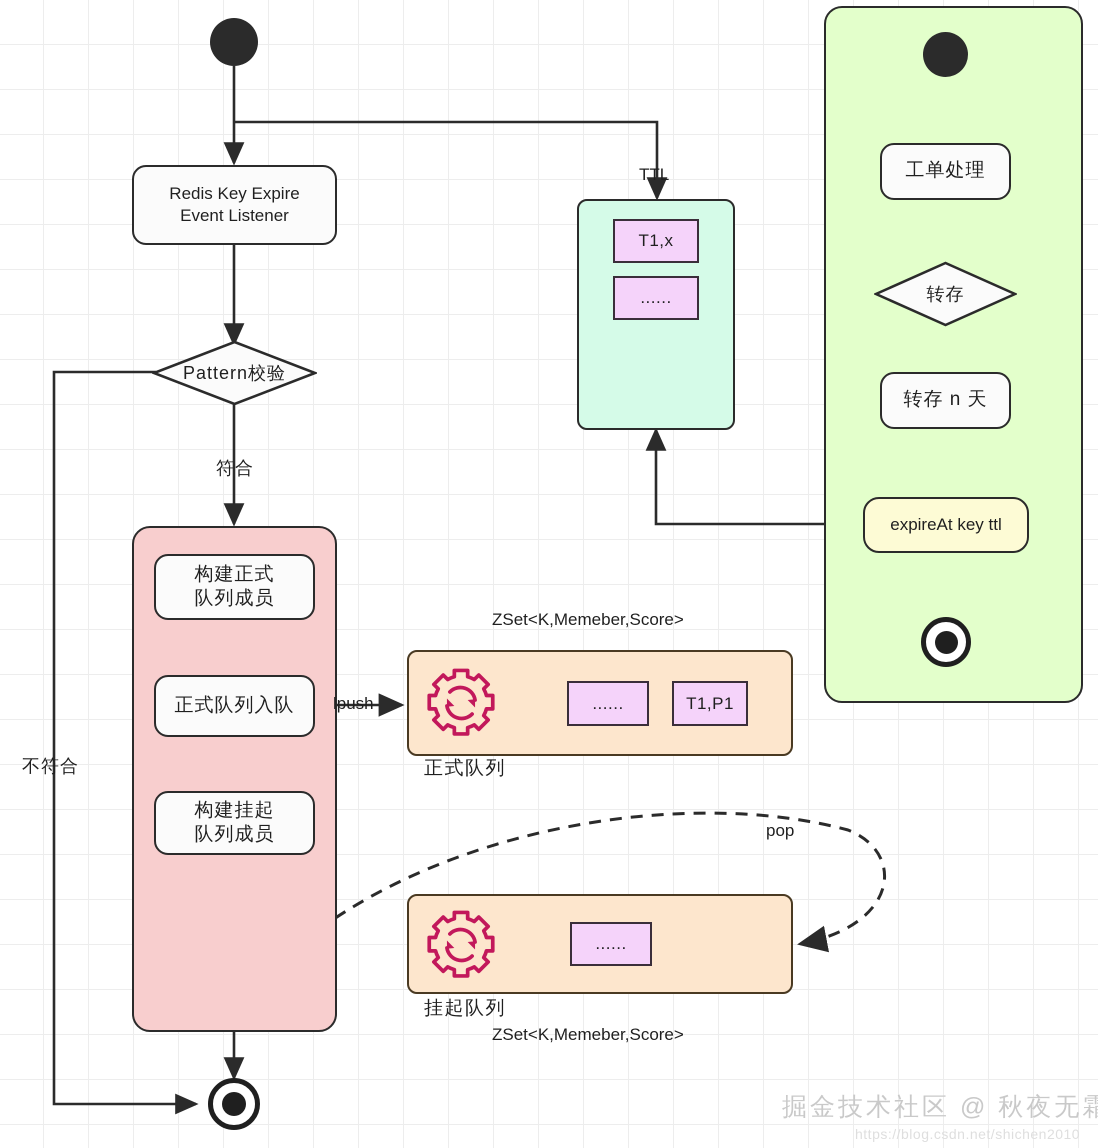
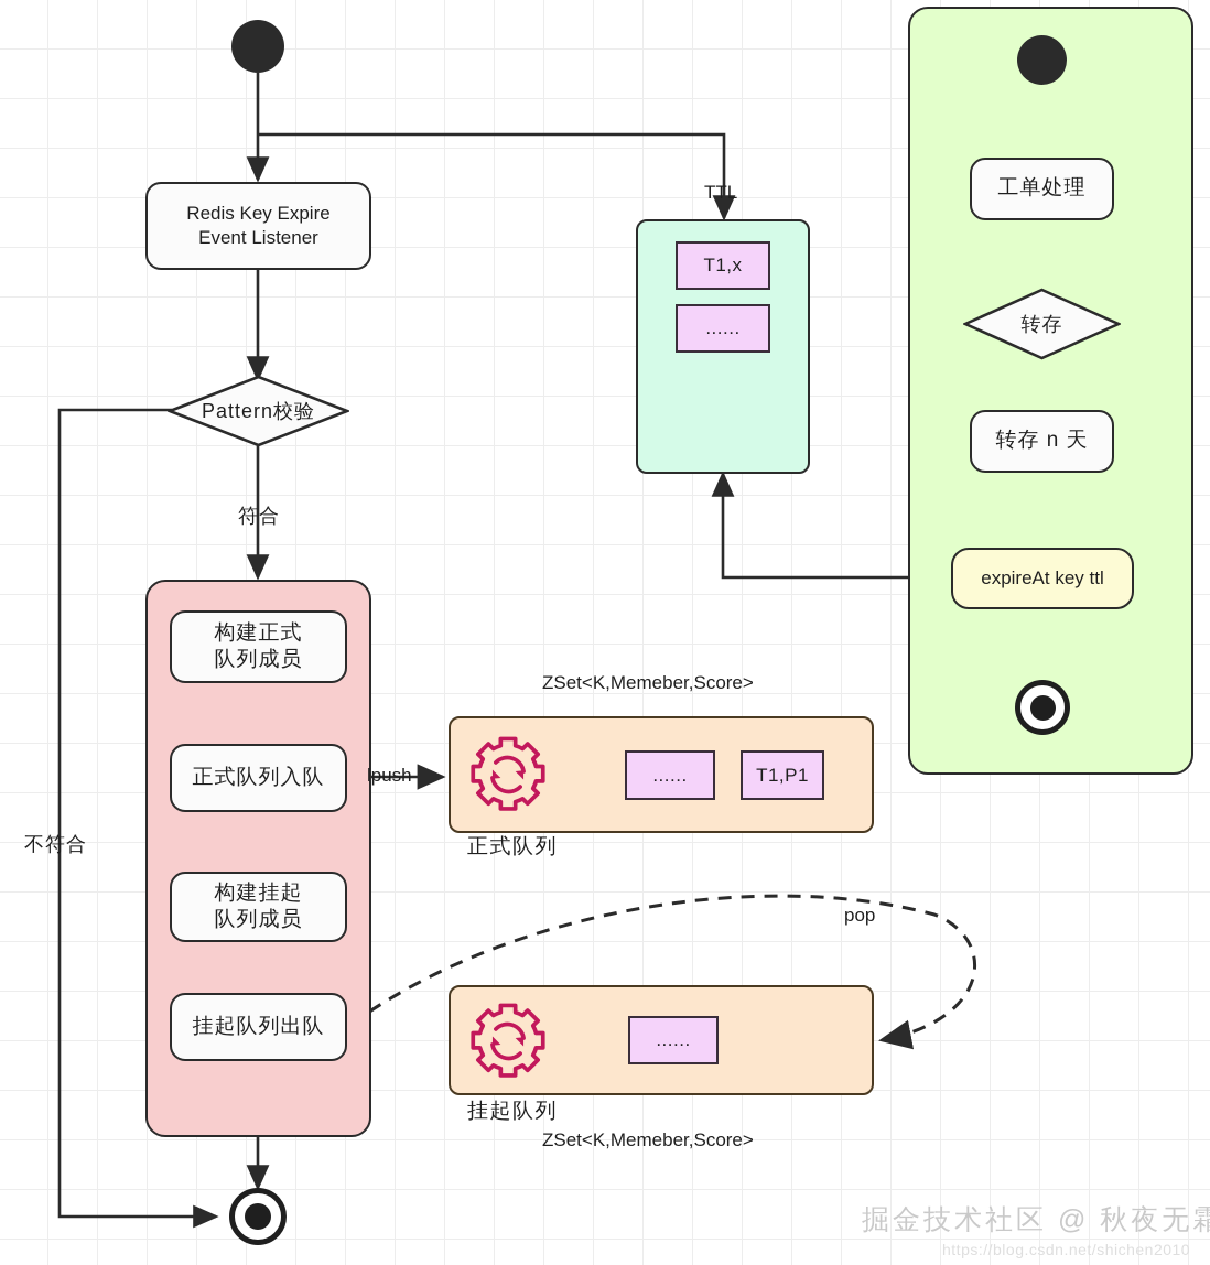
  Redis Key Expire
  Event Listener
  Pattern校验
  符合
  不符合
  构建正式
  队列成员
  正式队列入队
  构建挂起
  队列成员
+ 挂起队列出队
  TTL
  T1,x
  ......
  ZSet<K,Memeber,Score>
  ......
  T1,P1
  lpush
  正式队列
  ......
  pop
  挂起队列
  ZSet<K,Memeber,Score>
  工单处理
  转存
  转存 n 天
  expireAt key ttl
  掘金技术社区 @ 秋夜无霜
  https://blog.csdn.net/shichen2010
